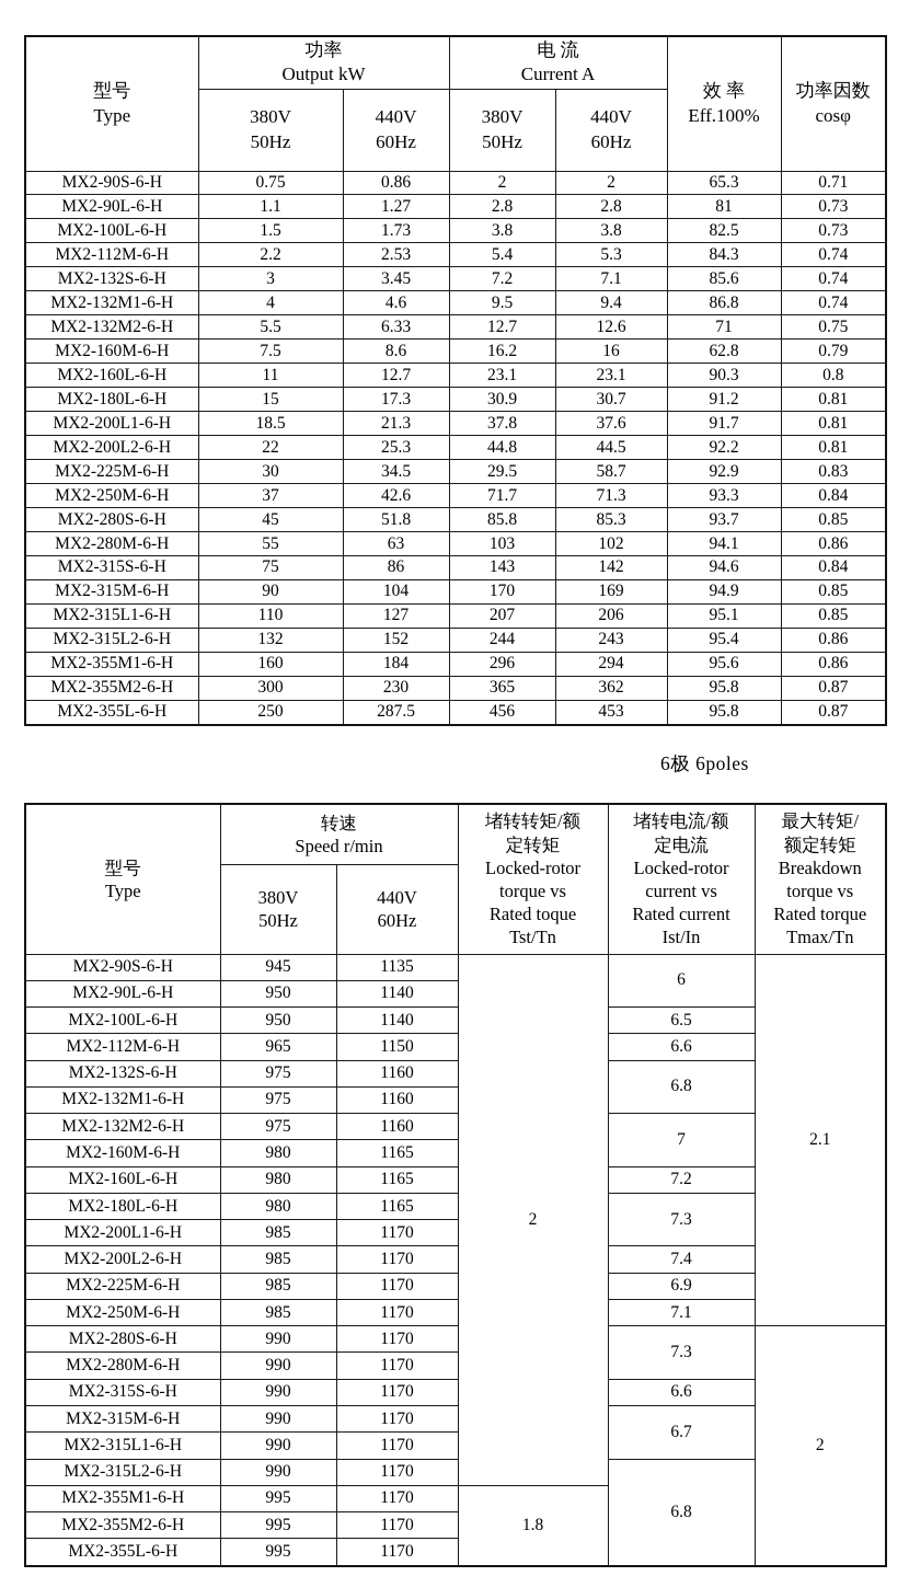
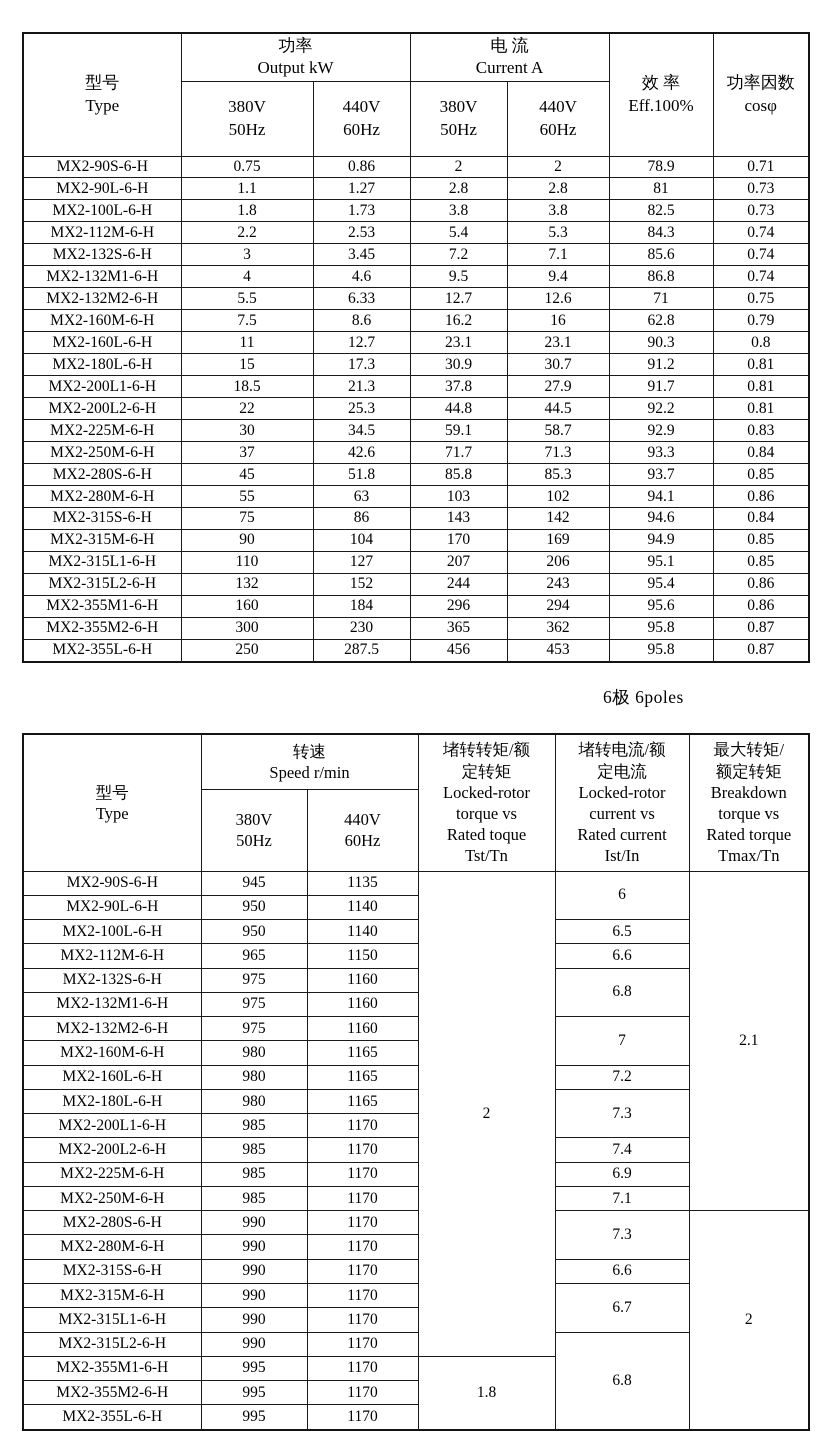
  型号 Type	功率 Output kW	电 流 Current A	效 率 Eff.100%	功率因数 cosφ
  380V 50Hz	440V 60Hz	380V 50Hz	440V 60Hz
- MX2-90S-6-H	0.75	0.86	2	2	65.3	0.71
+ MX2-90S-6-H	0.75	0.86	2	2	78.9	0.71
  MX2-90L-6-H	1.1	1.27	2.8	2.8	81	0.73
- MX2-100L-6-H	1.5	1.73	3.8	3.8	82.5	0.73
+ MX2-100L-6-H	1.8	1.73	3.8	3.8	82.5	0.73
  MX2-112M-6-H	2.2	2.53	5.4	5.3	84.3	0.74
  MX2-132S-6-H	3	3.45	7.2	7.1	85.6	0.74
  MX2-132M1-6-H	4	4.6	9.5	9.4	86.8	0.74
  MX2-132M2-6-H	5.5	6.33	12.7	12.6	71	0.75
  MX2-160M-6-H	7.5	8.6	16.2	16	62.8	0.79
  MX2-160L-6-H	11	12.7	23.1	23.1	90.3	0.8
  MX2-180L-6-H	15	17.3	30.9	30.7	91.2	0.81
- MX2-200L1-6-H	18.5	21.3	37.8	37.6	91.7	0.81
+ MX2-200L1-6-H	18.5	21.3	37.8	27.9	91.7	0.81
  MX2-200L2-6-H	22	25.3	44.8	44.5	92.2	0.81
- MX2-225M-6-H	30	34.5	29.5	58.7	92.9	0.83
+ MX2-225M-6-H	30	34.5	59.1	58.7	92.9	0.83
  MX2-250M-6-H	37	42.6	71.7	71.3	93.3	0.84
  MX2-280S-6-H	45	51.8	85.8	85.3	93.7	0.85
  MX2-280M-6-H	55	63	103	102	94.1	0.86
  MX2-315S-6-H	75	86	143	142	94.6	0.84
  MX2-315M-6-H	90	104	170	169	94.9	0.85
  MX2-315L1-6-H	110	127	207	206	95.1	0.85
  MX2-315L2-6-H	132	152	244	243	95.4	0.86
  MX2-355M1-6-H	160	184	296	294	95.6	0.86
  MX2-355M2-6-H	300	230	365	362	95.8	0.87
  MX2-355L-6-H	250	287.5	456	453	95.8	0.87
  6极 6poles
  型号 Type	转速 Speed r/min	堵转转矩/额 定转矩 Locked-rotor torque vs Rated toque Tst/Tn	堵转电流/额 定电流 Locked-rotor current vs Rated current Ist/In	最大转矩/ 额定转矩 Breakdown torque vs Rated torque Tmax/Tn
  380V 50Hz	440V 60Hz
  MX2-90S-6-H	945	1135	2	6	2.1
  MX2-90L-6-H	950	1140
  MX2-100L-6-H	950	1140	6.5
  MX2-112M-6-H	965	1150	6.6
  MX2-132S-6-H	975	1160	6.8
  MX2-132M1-6-H	975	1160
  MX2-132M2-6-H	975	1160	7
  MX2-160M-6-H	980	1165
  MX2-160L-6-H	980	1165	7.2
  MX2-180L-6-H	980	1165	7.3
  MX2-200L1-6-H	985	1170
  MX2-200L2-6-H	985	1170	7.4
  MX2-225M-6-H	985	1170	6.9
  MX2-250M-6-H	985	1170	7.1
  MX2-280S-6-H	990	1170	7.3	2
  MX2-280M-6-H	990	1170
  MX2-315S-6-H	990	1170	6.6
  MX2-315M-6-H	990	1170	6.7
  MX2-315L1-6-H	990	1170
  MX2-315L2-6-H	990	1170	6.8
  MX2-355M1-6-H	995	1170	1.8
  MX2-355M2-6-H	995	1170
  MX2-355L-6-H	995	1170
